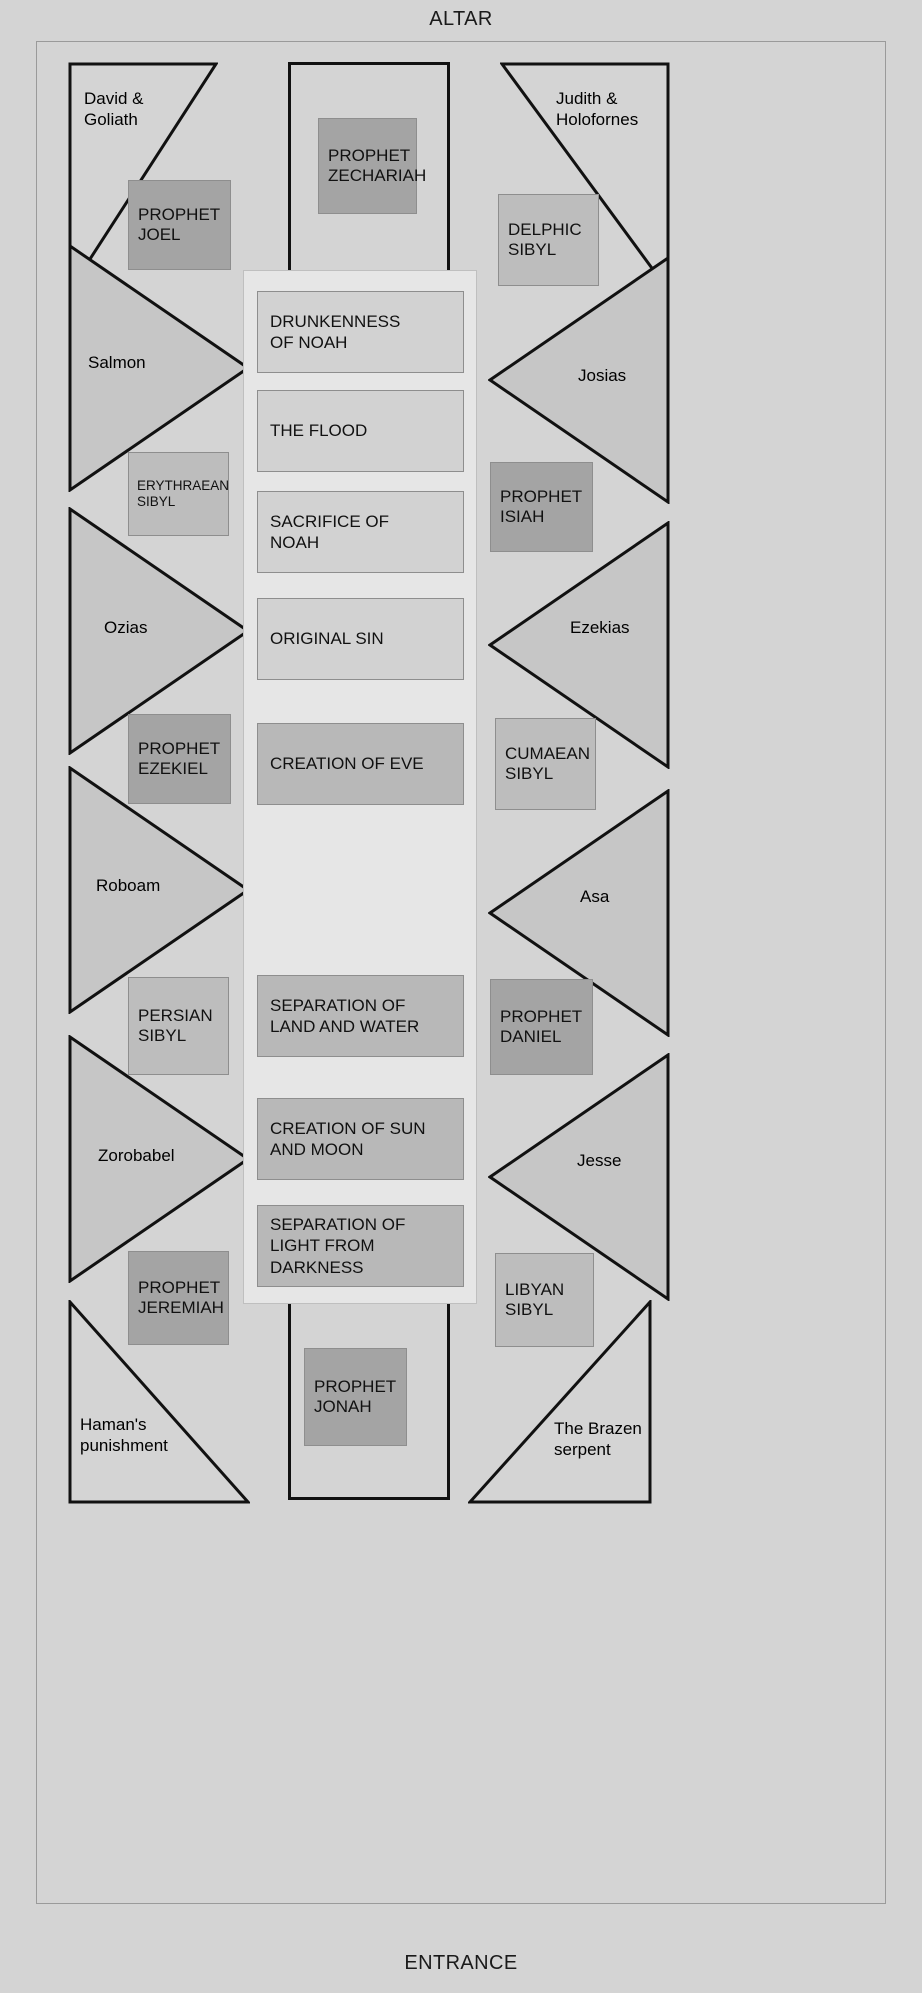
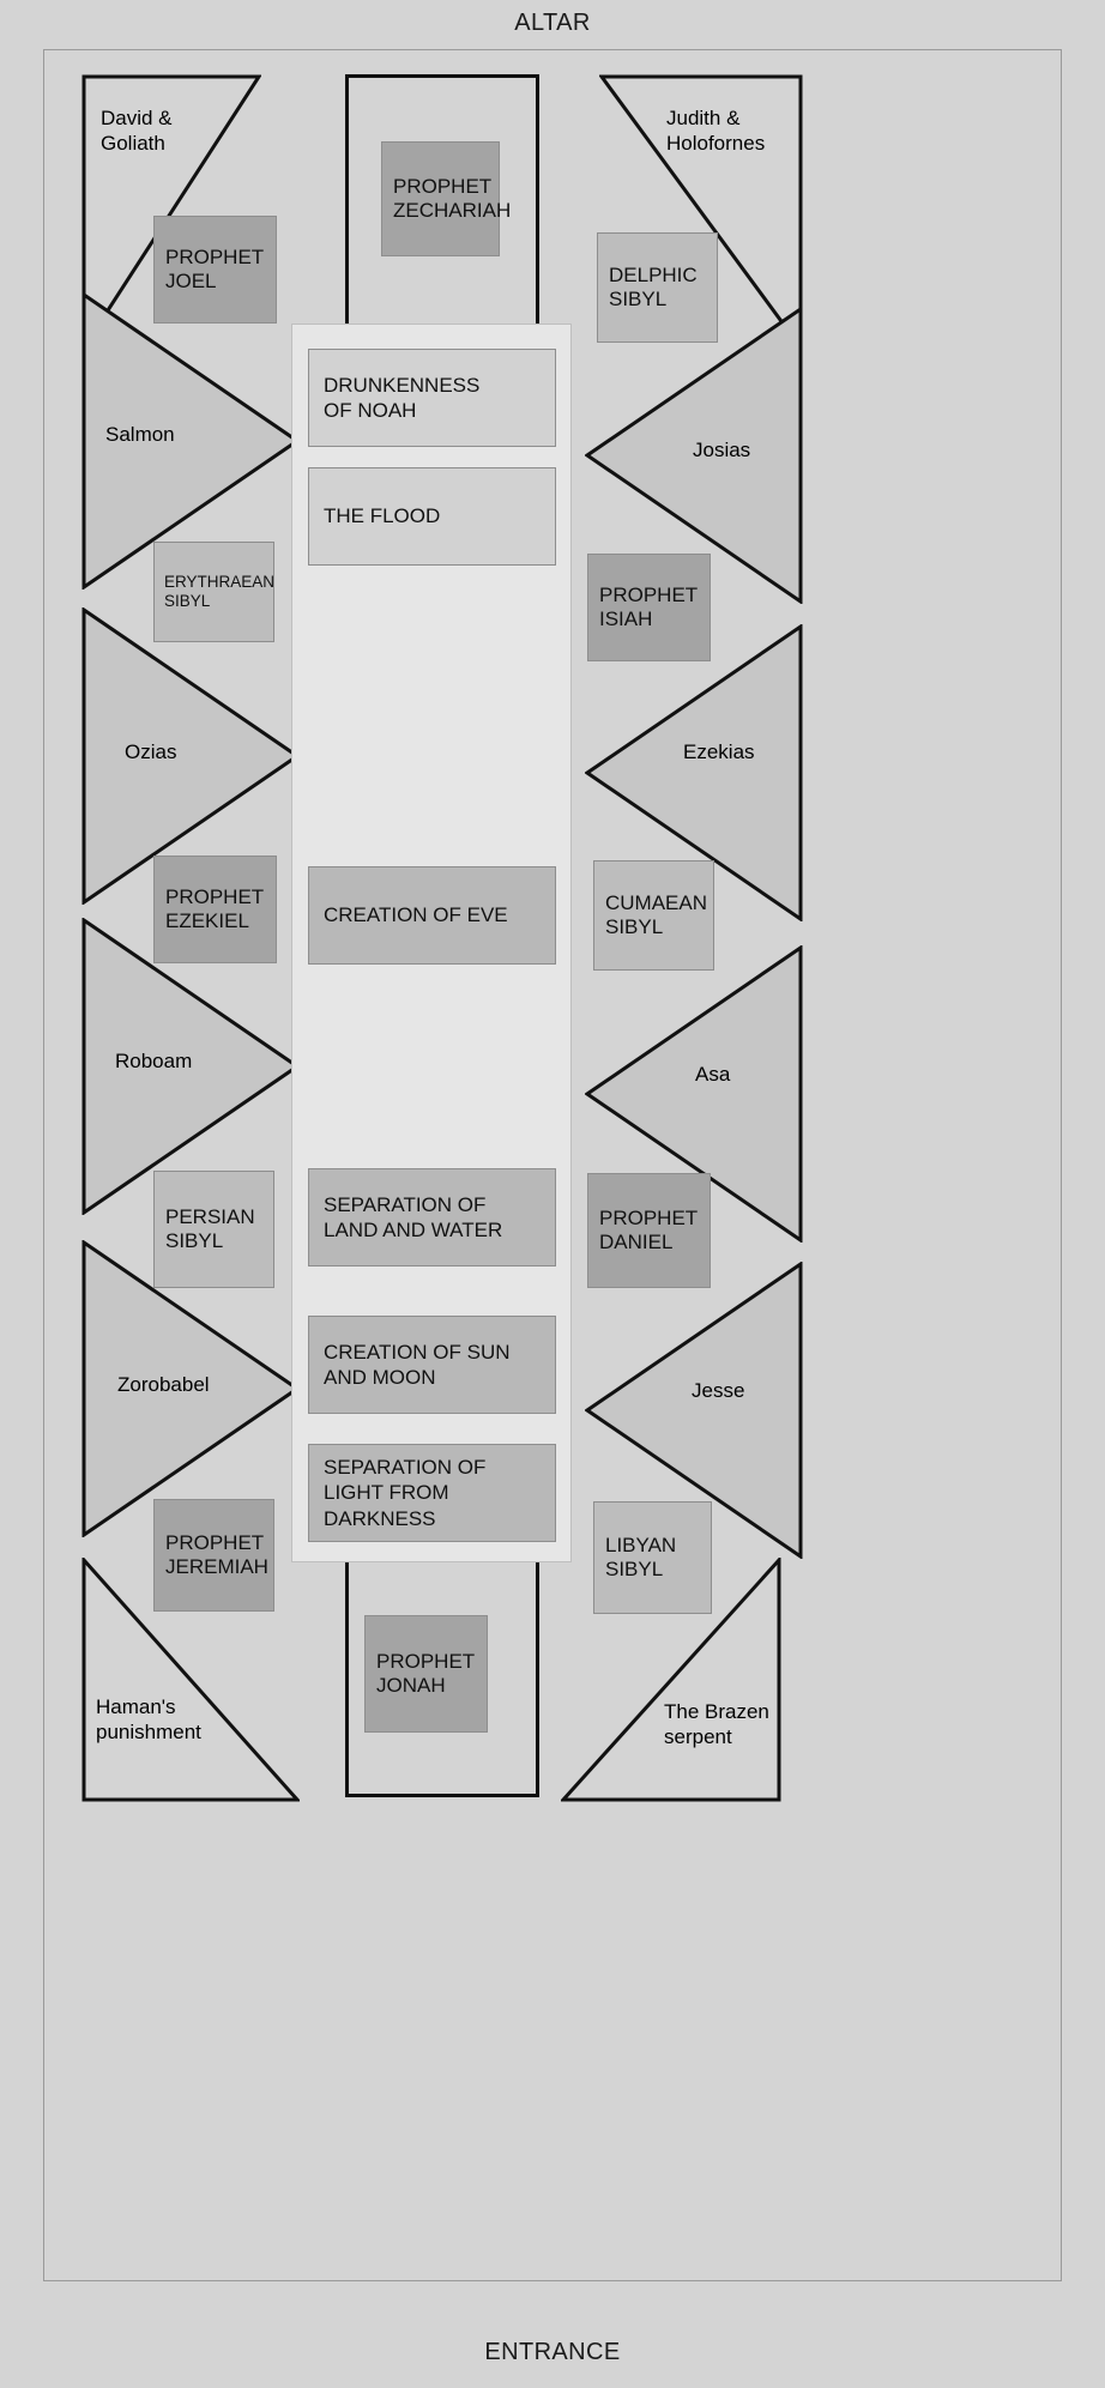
  ALTAR
  David &
  Goliath
  Judith &
  Holofornes
  Haman's
  punishment
  The Brazen
  serpent
  Salmon
  Ozias
  Roboam
  Zorobabel
  Josias
  Ezekias
  Asa
  Jesse
  PROPHET
  JOEL
  ERYTHRAEAN
  SIBYL
  PROPHET
  EZEKIEL
  PERSIAN
  SIBYL
  PROPHET
  JEREMIAH
  DELPHIC
  SIBYL
  PROPHET
  ISIAH
  CUMAEAN
  SIBYL
  PROPHET
  DANIEL
  LIBYAN
  SIBYL
  PROPHET
  ZECHARIAH
  PROPHET
  JONAH
  DRUNKENNESS
  OF NOAH
  THE FLOOD
- SACRIFICE OF
- NOAH
- ORIGINAL SIN
  CREATION OF EVE
  SEPARATION OF
  LAND AND WATER
  CREATION OF SUN
  AND MOON
  SEPARATION OF
  LIGHT FROM
  DARKNESS
  ENTRANCE
